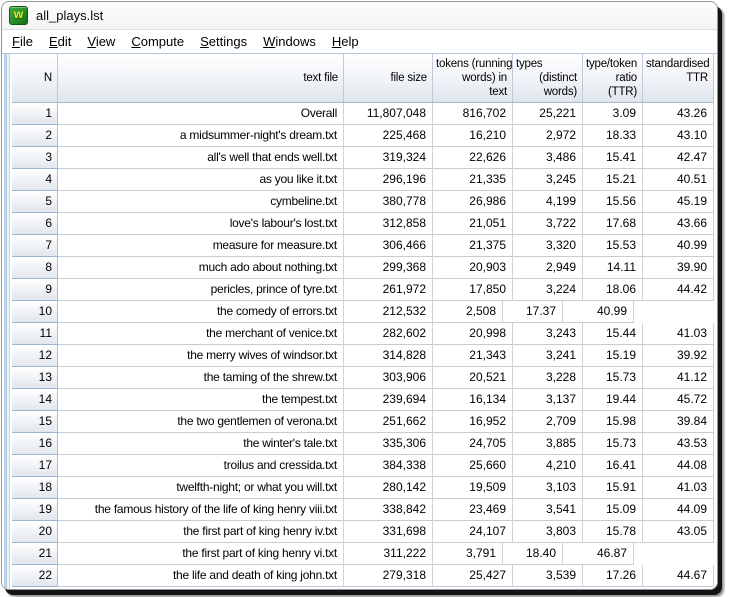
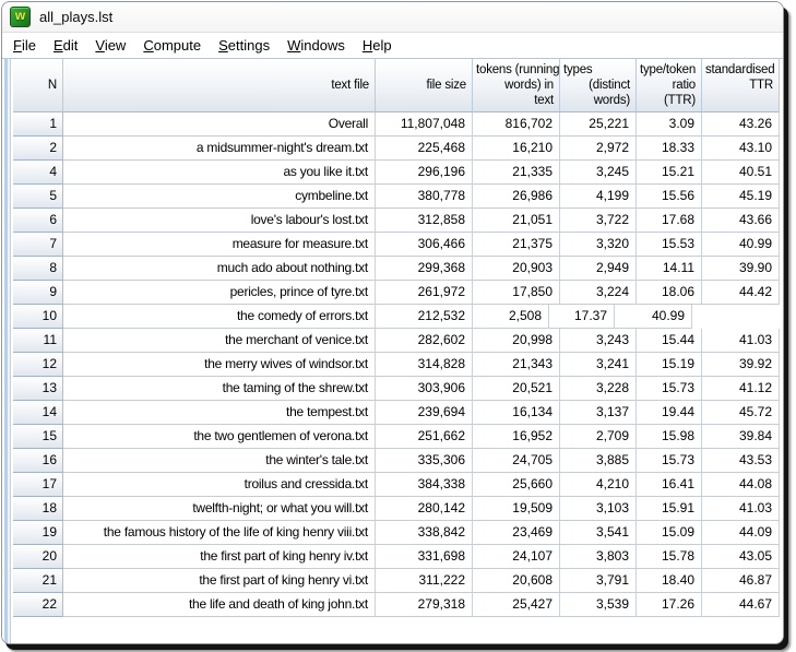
  w
  all_plays.lst
  File
  Edit
  View
  Compute
  Settings
  Windows
  Help
  N
  text file
  file size
  tokens (running
  words) in
  text
  types
  (distinct
  words)
  type/token
  ratio
  (TTR)
  standardised
  TTR
  1
  Overall
  11,807,048
  816,702
  25,221
  3.09
  43.26
  2
  a midsummer-night's dream.txt
  225,468
  16,210
  2,972
  18.33
  43.10
- 3
- all's well that ends well.txt
- 319,324
- 22,626
- 3,486
- 15.41
- 42.47
  4
  as you like it.txt
  296,196
  21,335
  3,245
  15.21
  40.51
  5
  cymbeline.txt
  380,778
  26,986
  4,199
  15.56
  45.19
  6
  love's labour's lost.txt
  312,858
  21,051
  3,722
  17.68
  43.66
  7
  measure for measure.txt
  306,466
  21,375
  3,320
  15.53
  40.99
  8
  much ado about nothing.txt
  299,368
  20,903
  2,949
  14.11
  39.90
  9
  pericles, prince of tyre.txt
  261,972
  17,850
  3,224
  18.06
  44.42
  10
  the comedy of errors.txt
  212,532
  2,508
  17.37
  40.99
  11
  the merchant of venice.txt
  282,602
  20,998
  3,243
  15.44
  41.03
  12
  the merry wives of windsor.txt
  314,828
  21,343
  3,241
  15.19
  39.92
  13
  the taming of the shrew.txt
  303,906
  20,521
  3,228
  15.73
  41.12
  14
  the tempest.txt
  239,694
  16,134
  3,137
  19.44
  45.72
  15
  the two gentlemen of verona.txt
  251,662
  16,952
  2,709
  15.98
  39.84
  16
  the winter's tale.txt
  335,306
  24,705
  3,885
  15.73
  43.53
  17
  troilus and cressida.txt
  384,338
  25,660
  4,210
  16.41
  44.08
  18
  twelfth-night; or what you will.txt
  280,142
  19,509
  3,103
  15.91
  41.03
  19
  the famous history of the life of king henry viii.txt
  338,842
  23,469
  3,541
  15.09
  44.09
  20
  the first part of king henry iv.txt
  331,698
  24,107
  3,803
  15.78
  43.05
  21
  the first part of king henry vi.txt
  311,222
+ 20,608
  3,791
  18.40
  46.87
  22
  the life and death of king john.txt
  279,318
  25,427
  3,539
  17.26
  44.67
